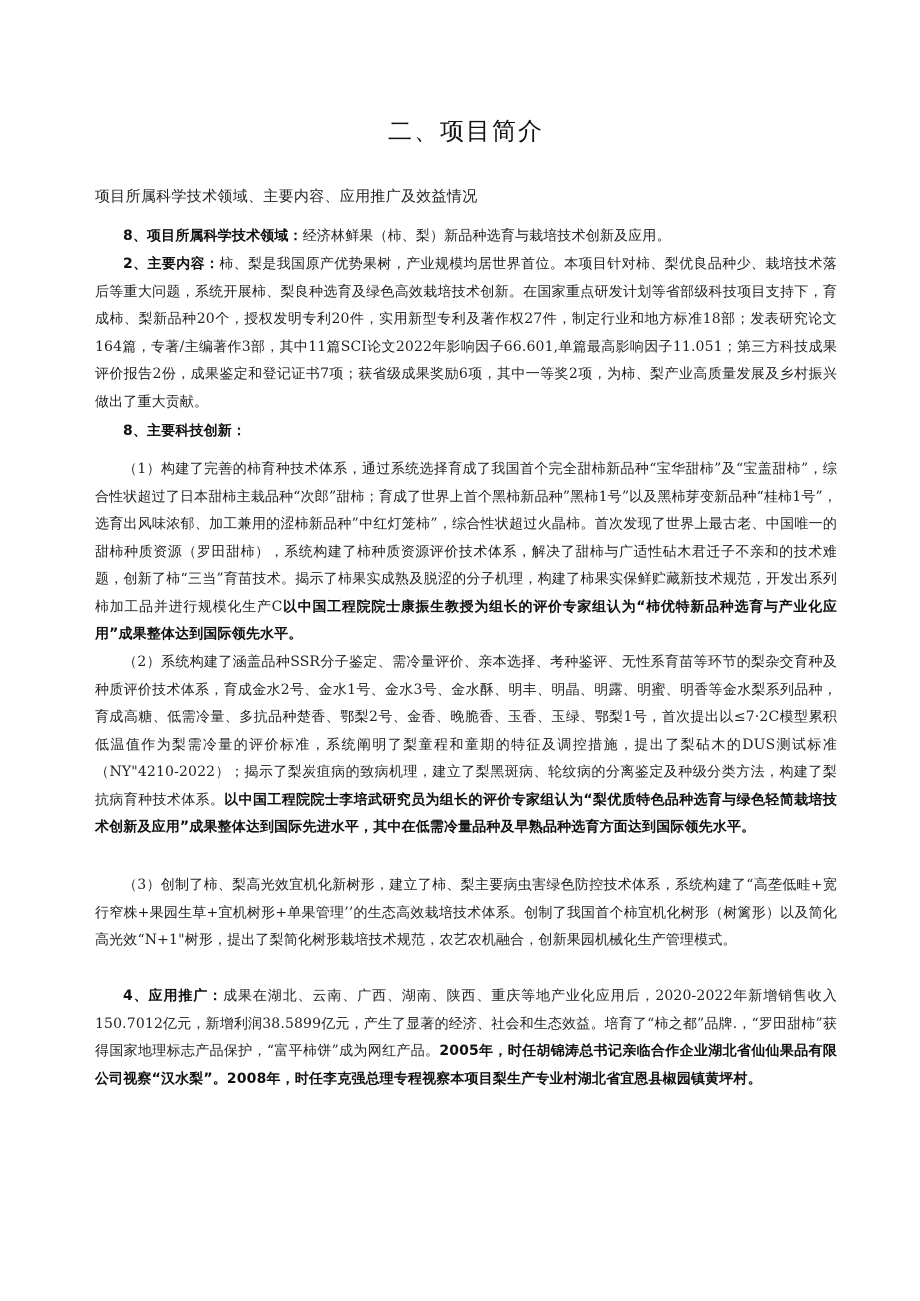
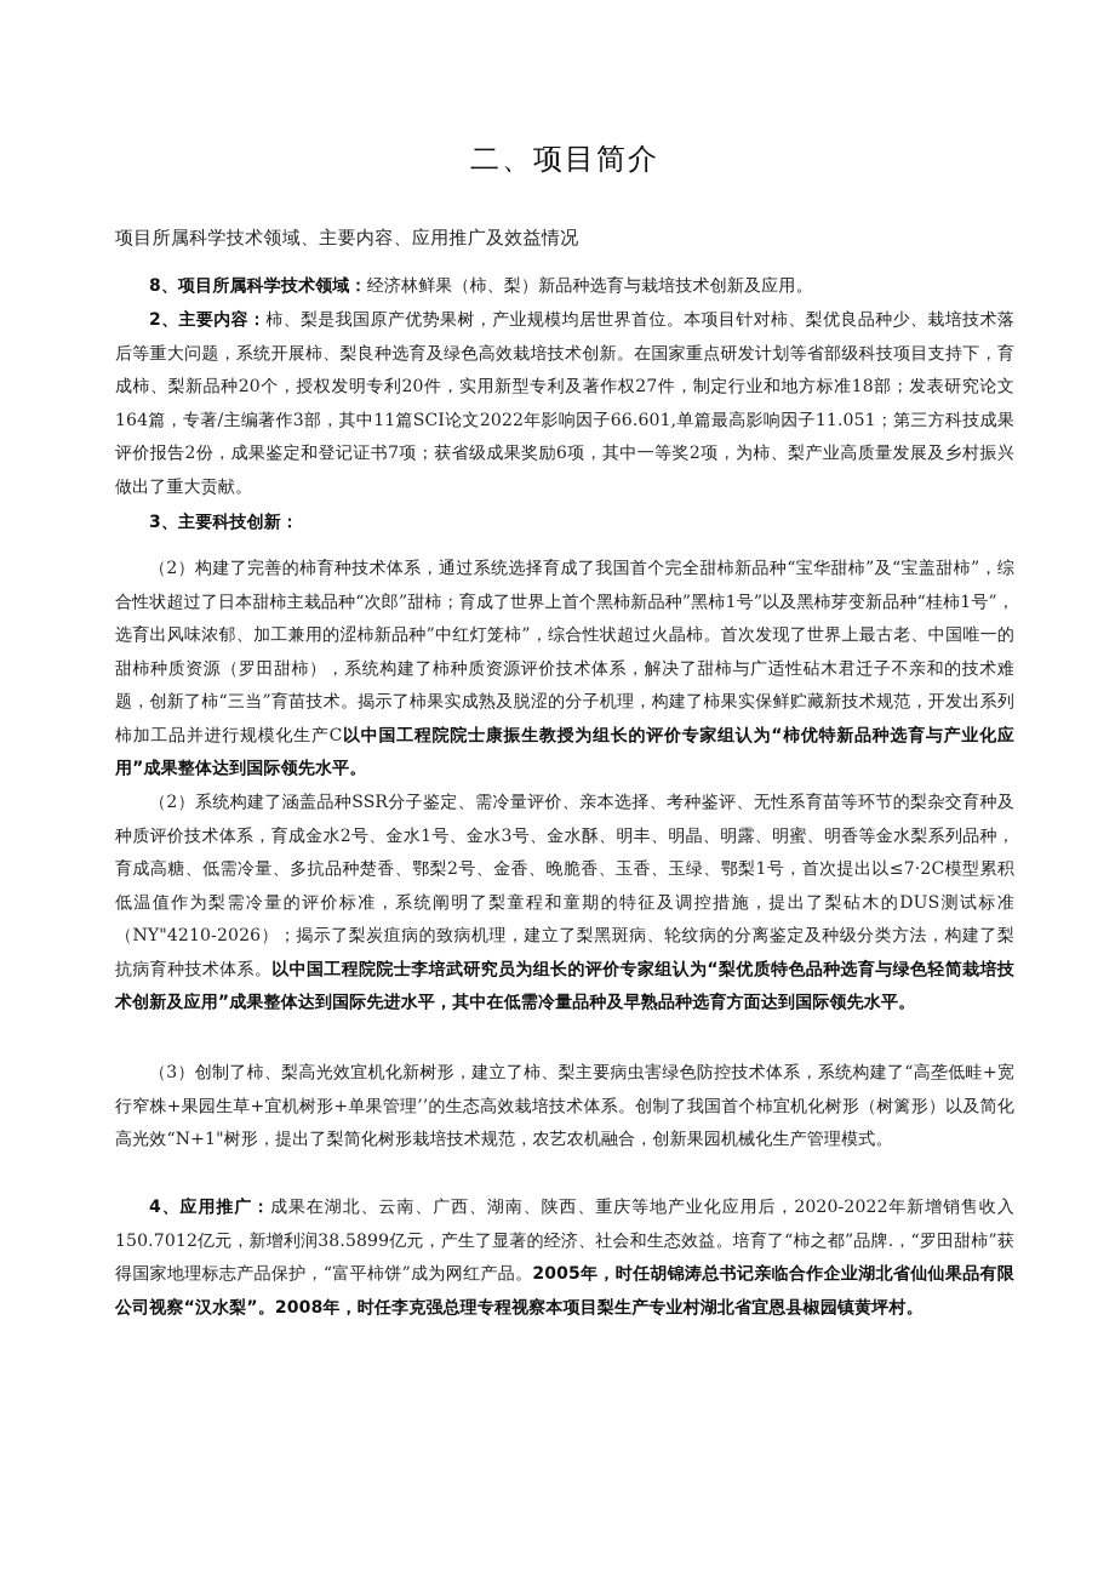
  二、项目简介
  项目所属科学技术领域、主要内容、应用推广及效益情况
  8、项目所属科学技术领域：经济林鲜果（柿、梨）新品种选育与栽培技术创新及应用。
  2、主要内容：柿、梨是我国原产优势果树，产业规模均居世界首位。本项目针对柿、梨优良品种少、栽培技术落后等重大问题，系统开展柿、梨良种选育及绿色高效栽培技术创新。在国家重点研发计划等省部级科技项目支持下，育成柿、梨新品种20个，授权发明专利20件，实用新型专利及著作权27件，制定行业和地方标准18部；发表研究论文164篇，专著/主编著作3部，其中11篇SCI论文2022年影响因子66.601,单篇最高影响因子11.051；第三方科技成果评价报告2份，成果鉴定和登记证书7项；获省级成果奖励6项，其中一等奖2项，为柿、梨产业高质量发展及乡村振兴做出了重大贡献。
- 8、主要科技创新：
+ 3、主要科技创新：
- （1）构建了完善的柿育种技术体系，通过系统选择育成了我国首个完全甜柿新品种“宝华甜柿”及“宝盖甜柿”，综合性状超过了日本甜柿主栽品种“次郎”甜柿；育成了世界上首个黑柿新品种”黑柿1号”以及黑柿芽变新品种“桂柿1号”，选育出风味浓郁、加工兼用的涩柿新品种”中红灯笼柿”，综合性状超过火晶柿。首次发现了世界上最古老、中国唯一的甜柿种质资源（罗田甜柿），系统构建了柿种质资源评价技术体系，解决了甜柿与广适性砧木君迁子不亲和的技术难题，创新了柿“三当”育苗技术。揭示了柿果实成熟及脱涩的分子机理，构建了柿果实保鲜贮藏新技术规范，开发出系列柿加工品并进行规模化生产C以中国工程院院士康振生教授为组长的评价专家组认为“柿优特新品种选育与产业化应用”成果整体达到国际领先水平。
+ （2）构建了完善的柿育种技术体系，通过系统选择育成了我国首个完全甜柿新品种“宝华甜柿”及“宝盖甜柿”，综合性状超过了日本甜柿主栽品种“次郎”甜柿；育成了世界上首个黑柿新品种”黑柿1号”以及黑柿芽变新品种“桂柿1号”，选育出风味浓郁、加工兼用的涩柿新品种”中红灯笼柿”，综合性状超过火晶柿。首次发现了世界上最古老、中国唯一的甜柿种质资源（罗田甜柿），系统构建了柿种质资源评价技术体系，解决了甜柿与广适性砧木君迁子不亲和的技术难题，创新了柿“三当”育苗技术。揭示了柿果实成熟及脱涩的分子机理，构建了柿果实保鲜贮藏新技术规范，开发出系列柿加工品并进行规模化生产C以中国工程院院士康振生教授为组长的评价专家组认为“柿优特新品种选育与产业化应用”成果整体达到国际领先水平。
- （2）系统构建了涵盖品种SSR分子鉴定、需冷量评价、亲本选择、考种鉴评、无性系育苗等环节的梨杂交育种及种质评价技术体系，育成金水2号、金水1号、金水3号、金水酥、明丰、明晶、明露、明蜜、明香等金水梨系列品种，育成高糖、低需冷量、多抗品种楚香、鄂梨2号、金香、晚脆香、玉香、玉绿、鄂梨1号，首次提出以≤7·2C模型累积低温值作为梨需冷量的评价标准，系统阐明了梨童程和童期的特征及调控措施，提出了梨砧木的DUS测试标准（NY"4210-2022）；揭示了梨炭疽病的致病机理，建立了梨黑斑病、轮纹病的分离鉴定及种级分类方法，构建了梨抗病育种技术体系。以中国工程院院士李培武研究员为组长的评价专家组认为“梨优质特色品种选育与绿色轻简栽培技术创新及应用”成果整体达到国际先进水平，其中在低需冷量品种及早熟品种选育方面达到国际领先水平。
+ （2）系统构建了涵盖品种SSR分子鉴定、需冷量评价、亲本选择、考种鉴评、无性系育苗等环节的梨杂交育种及种质评价技术体系，育成金水2号、金水1号、金水3号、金水酥、明丰、明晶、明露、明蜜、明香等金水梨系列品种，育成高糖、低需冷量、多抗品种楚香、鄂梨2号、金香、晚脆香、玉香、玉绿、鄂梨1号，首次提出以≤7·2C模型累积低温值作为梨需冷量的评价标准，系统阐明了梨童程和童期的特征及调控措施，提出了梨砧木的DUS测试标准（NY"4210-2026）；揭示了梨炭疽病的致病机理，建立了梨黑斑病、轮纹病的分离鉴定及种级分类方法，构建了梨抗病育种技术体系。以中国工程院院士李培武研究员为组长的评价专家组认为“梨优质特色品种选育与绿色轻简栽培技术创新及应用”成果整体达到国际先进水平，其中在低需冷量品种及早熟品种选育方面达到国际领先水平。
  （3）创制了柿、梨高光效宜机化新树形，建立了柿、梨主要病虫害绿色防控技术体系，系统构建了“高垄低畦+宽行窄株+果园生草+宜机树形+单果管理’’的生态高效栽培技术体系。创制了我国首个柿宜机化树形（树篱形）以及简化高光效“N+1"树形，提出了梨简化树形栽培技术规范，农艺农机融合，创新果园机械化生产管理模式。
  4、应用推广：成果在湖北、云南、广西、湖南、陕西、重庆等地产业化应用后，2020-2022年新增销售收入150.7012亿元，新增利润38.5899亿元，产生了显著的经济、社会和生态效益。培育了“柿之都”品牌.，“罗田甜柿”获得国家地理标志产品保护，“富平柿饼”成为网红产品。2005年，时任胡锦涛总书记亲临合作企业湖北省仙仙果品有限公司视察“汉水梨”。2008年，时任李克强总理专程视察本项目梨生产专业村湖北省宜恩县椒园镇黄坪村。
